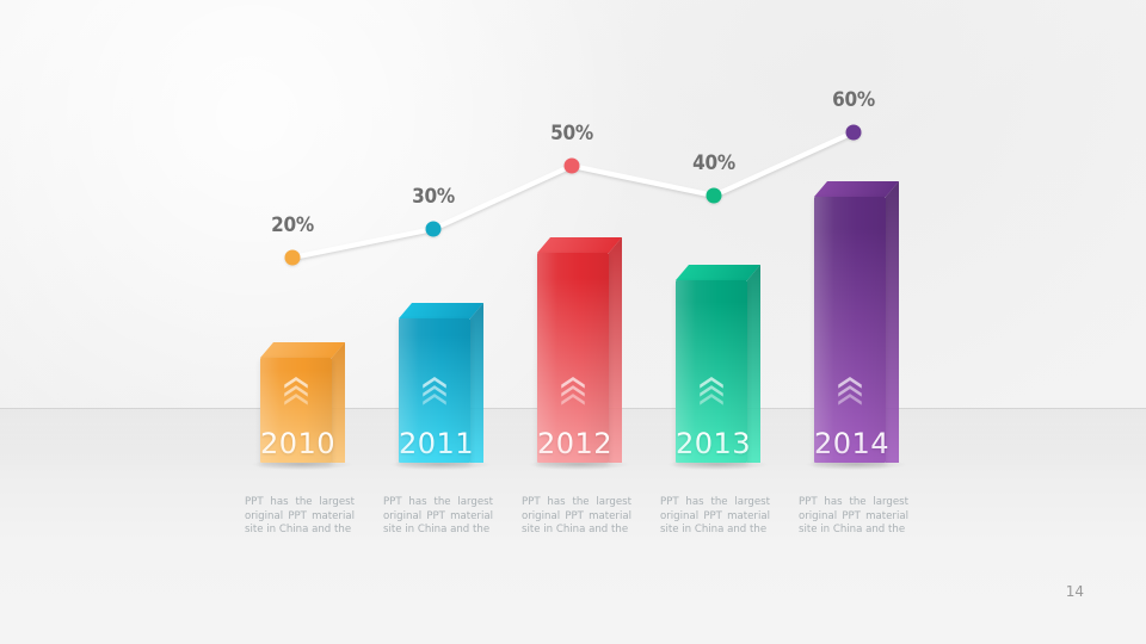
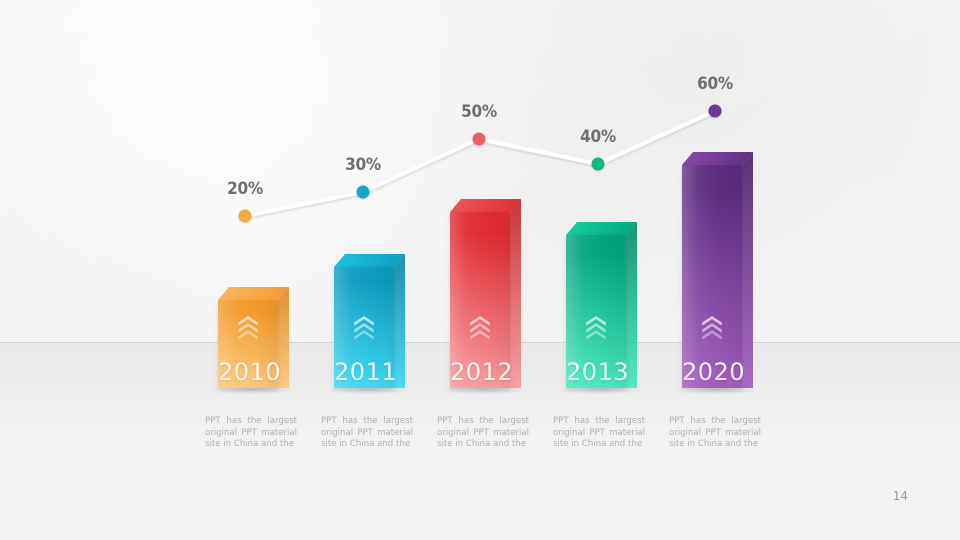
  2010
  2011
  2012
  2013
- 2014
+ 2020
  20%
  30%
  50%
  40%
  60%
  PPT has the largest original PPT material site in China and the
  PPT has the largest original PPT material site in China and the
  PPT has the largest original PPT material site in China and the
  PPT has the largest original PPT material site in China and the
  PPT has the largest original PPT material site in China and the
  14
